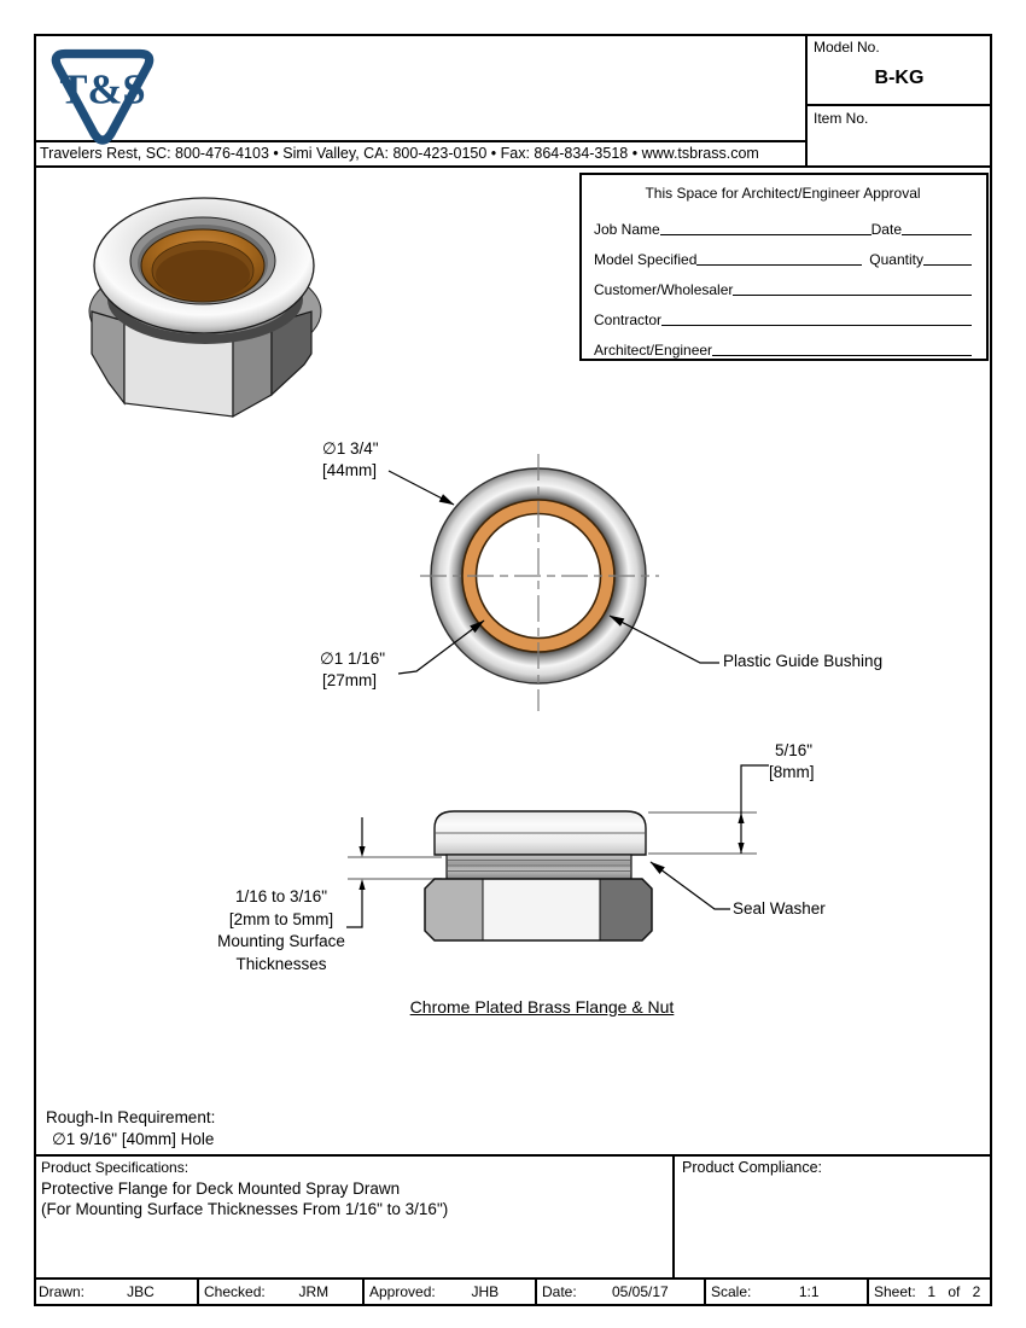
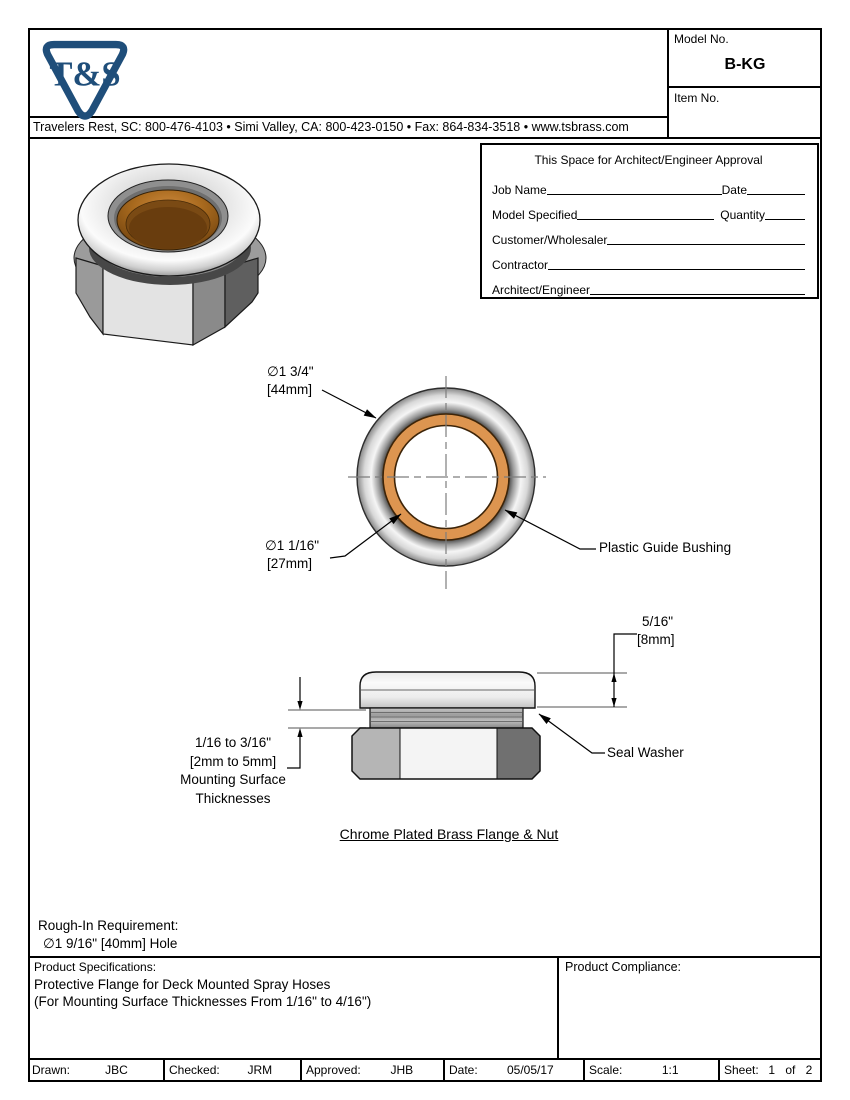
  T&S
  Model No.
  B-KG
  Item No.
  Travelers Rest, SC: 800-476-4103 • Simi Valley, CA: 800-423-0150 • Fax: 864-834-3518 • www.tsbrass.com
  This Space for Architect/Engineer Approval
  Job Name
  Date
  Model Specified
  Quantity
  Customer/Wholesaler
  Contractor
  Architect/Engineer
  ∅1 3/4"
  [44mm]
  ∅1 1/16"
  [27mm]
  Plastic Guide Bushing
  5/16"
  [8mm]
  1/16 to 3/16"
  [2mm to 5mm]
  Mounting Surface
  Thicknesses
  Seal Washer
  Chrome Plated Brass Flange & Nut
  Rough-In Requirement:
  ∅1 9/16" [40mm] Hole
  Product Specifications:
- Protective Flange for Deck Mounted Spray Drawn
+ Protective Flange for Deck Mounted Spray Hoses
- (For Mounting Surface Thicknesses From 1/16" to 3/16")
+ (For Mounting Surface Thicknesses From 1/16" to 4/16")
  Product Compliance:
  Drawn:
  JBC
  Checked:
  JRM
  Approved:
  JHB
  Date:
  05/05/17
  Scale:
  1:1
  Sheet:
  1 of 2
